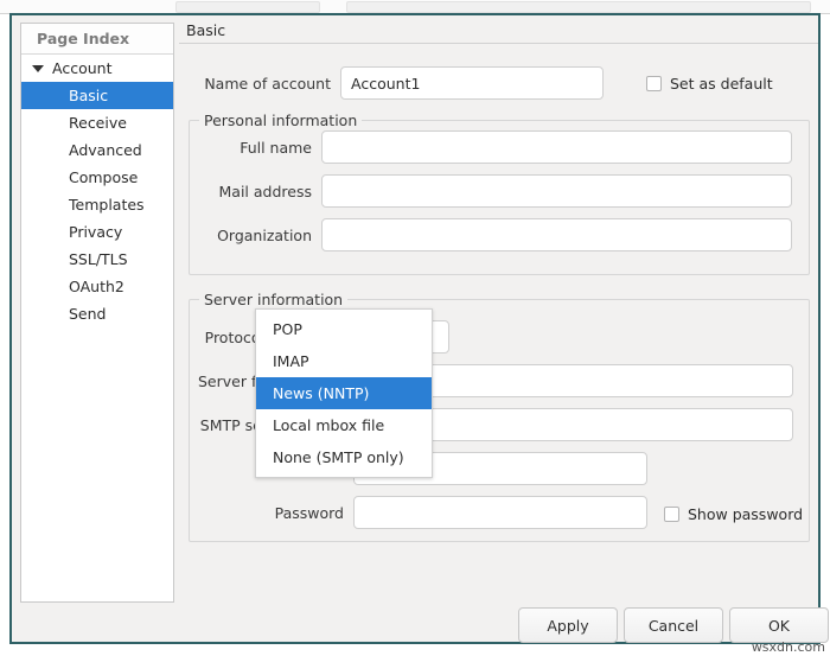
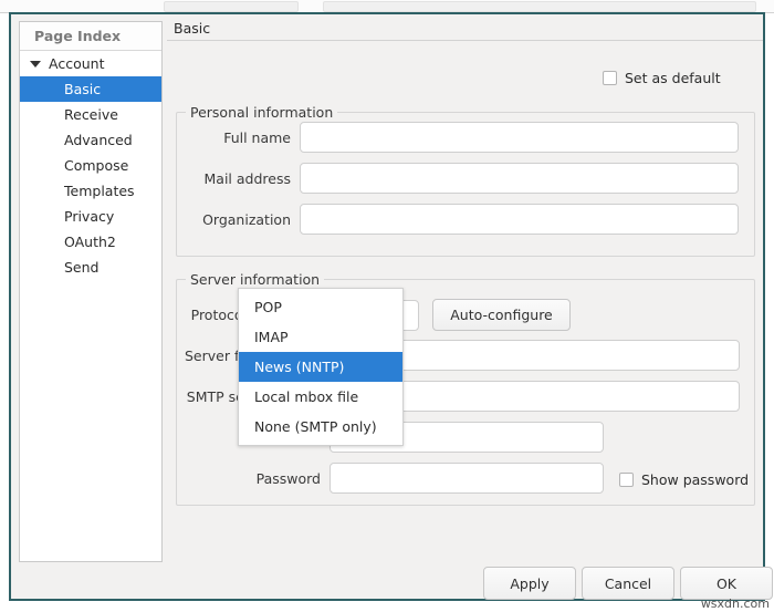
  Page Index
  Account
  Basic
  Receive
  Advanced
  Compose
  Templates
  Privacy
- SSL/TLS
  OAuth2
  Send
  Basic
- Name of account
- Account1
  Set as default
  Personal information
  Full name
  Mail address
  Organization
  Server information
  Protoc
+ Auto-configure
  Password
  Show password
  Apply
  Cancel
  OK
  POP
  IMAP
  News (NNTP)
  Local mbox file
  None (SMTP only)
  wsxdn.com
